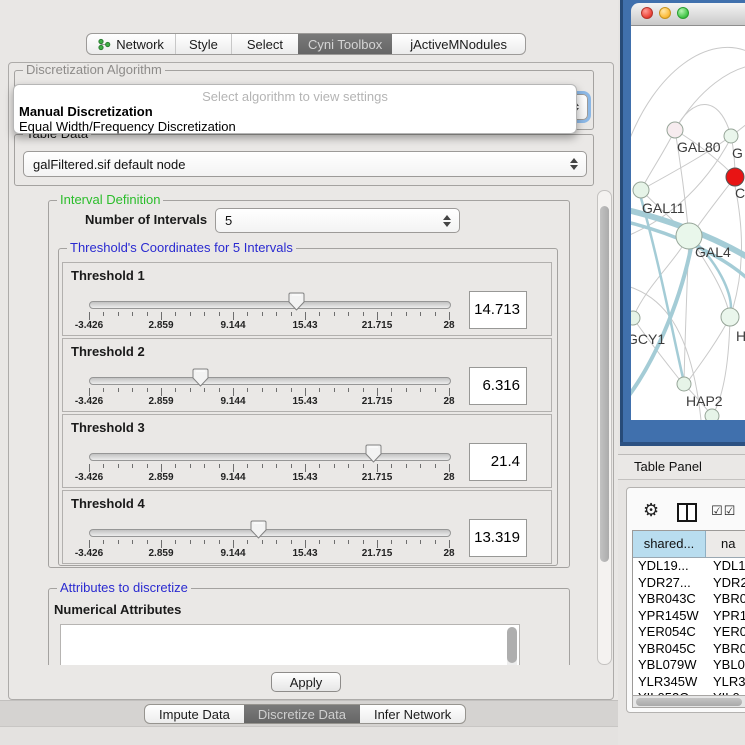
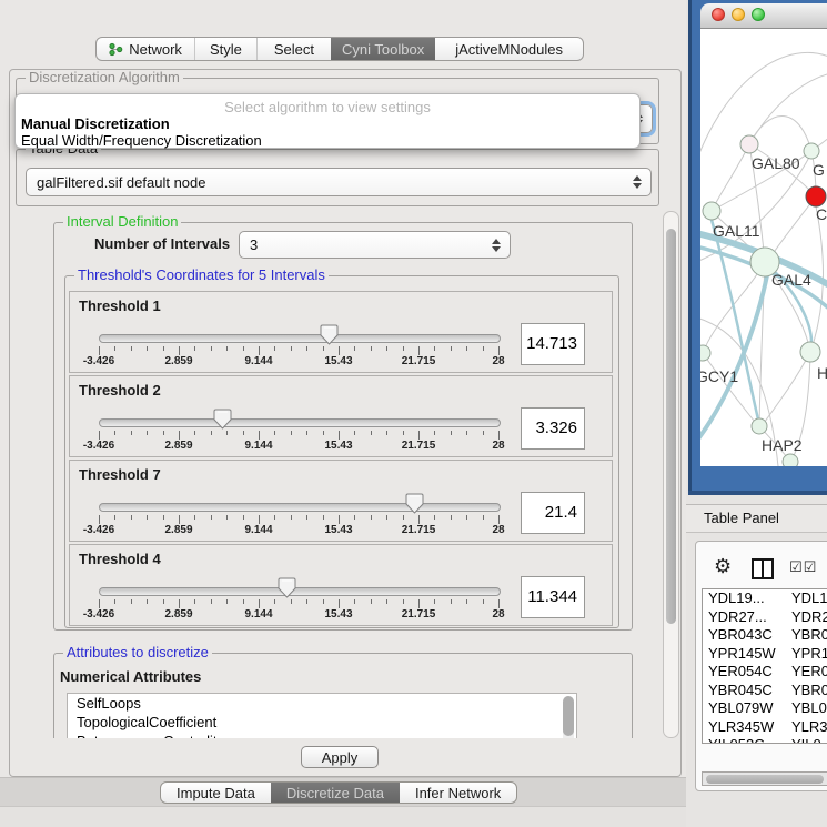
  Network
  Style
  Select
  Cyni Toolbox
  jActiveMNodules
  Discretization Algorithm
  galFiltered.sif default node
  Interval Definition
  Number of Intervals
- 5
+ 3
  Threshold's Coordinates for 5 Intervals
  Threshold 1
  -3.426
  2.859
  9.144
  15.43
  21.715
  28
  14.713
  Threshold 2
  -3.426
  2.859
  9.144
  15.43
  21.715
  28
- 6.316
+ 3.326
- Threshold 3
+ Threshold 7
  -3.426
  2.859
  9.144
  15.43
  21.715
  28
  21.4
  Threshold 4
  -3.426
  2.859
  9.144
  15.43
  21.715
  28
- 13.319
+ 11.344
  Attributes to discretize
  Numerical Attributes
+ SelfLoops
+ TopologicalCoefficient
  Apply
  Impute Data
  Discretize Data
  Infer Network
  Select algorithm to view settings
  Manual Discretization
  Equal Width/Frequency Discretization
  GAL80
  G
  C
  GAL11
  GAL4
  GCY1
  H
  HAP2
  Table Panel
  ⚙
  ☑☑
- shared...
- na
  YDL19...
  YDL1
  YDR27...
  YDR2
  YBR043C
  YBR0
  YPR145W
  YPR1
  YER054C
  YER0
  YBR045C
  YBR0
  YBL079W
  YBL0
  YLR345W
  YLR3
